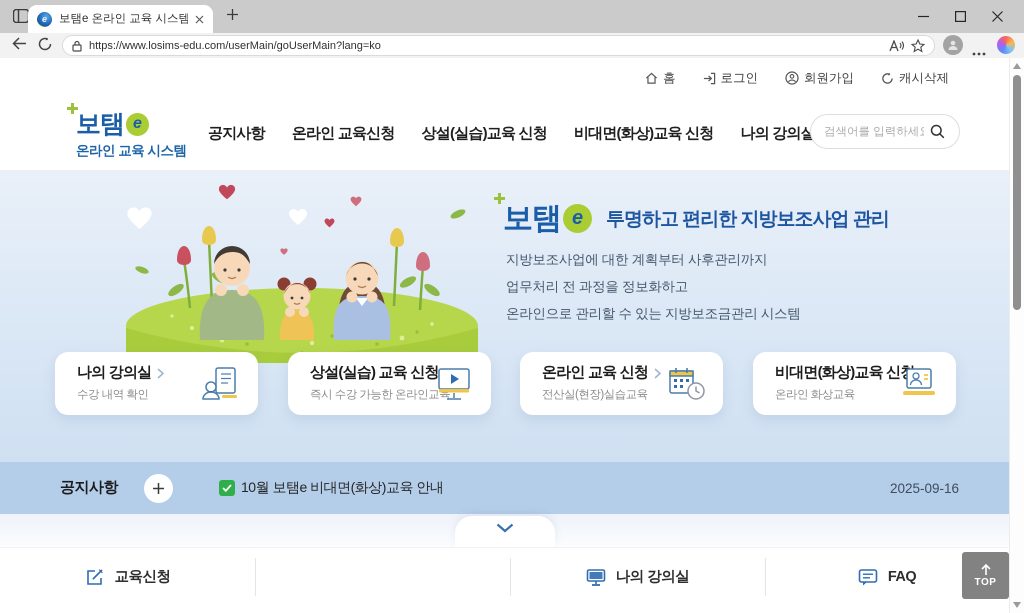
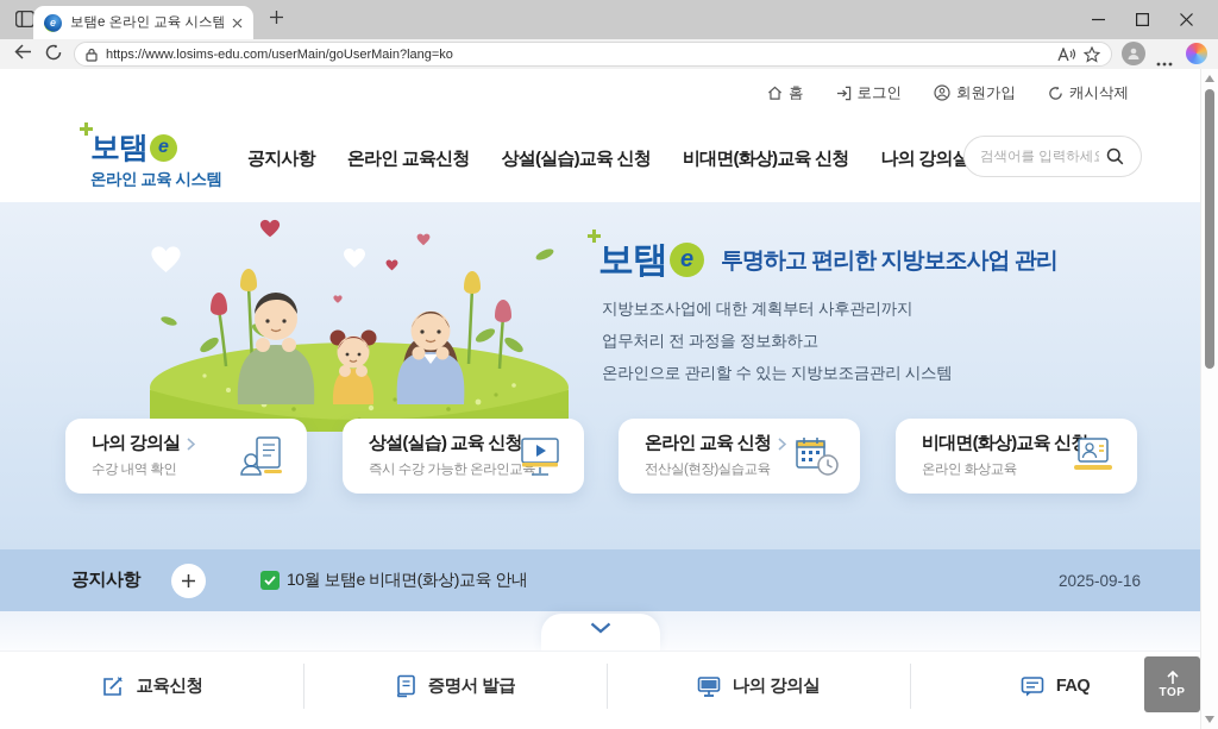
  e
  보탬e 온라인 교육 시스템
  https://www.losims-edu.com/userMain/goUserMain?lang=ko
  홈
  로그인
  회원가입
  캐시삭제
  보탬
  e
  온라인 교육 시스템
  공지사항
  온라인 교육신청
  상설(실습)교육 신청
  비대면(화상)교육 신청
  나의 강의실
  검색어를 입력하세
  보탬
  e
  투명하고 편리한 지방보조사업 관리
  지방보조사업에 대한 계획부터 사후관리까지
  업무처리 전 과정을 정보화하고
  온라인으로 관리할 수 있는 지방보조금관리 시스템
  나의 강의실
  수강 내역 확인
  상설(실습) 교육 신청
  즉시 수강 가능한 온라인교육
  온라인 교육 신청
  전산실(현장)실습교육
  비대면(화상)교육 신
  온라인 화상교육
  공지사항
  10월 보탬e 비대면(화상)교육 안내
  2025-09-16
  교육신청
+ 증명서 발급
  나의 강의실
  FAQ
  TOP
